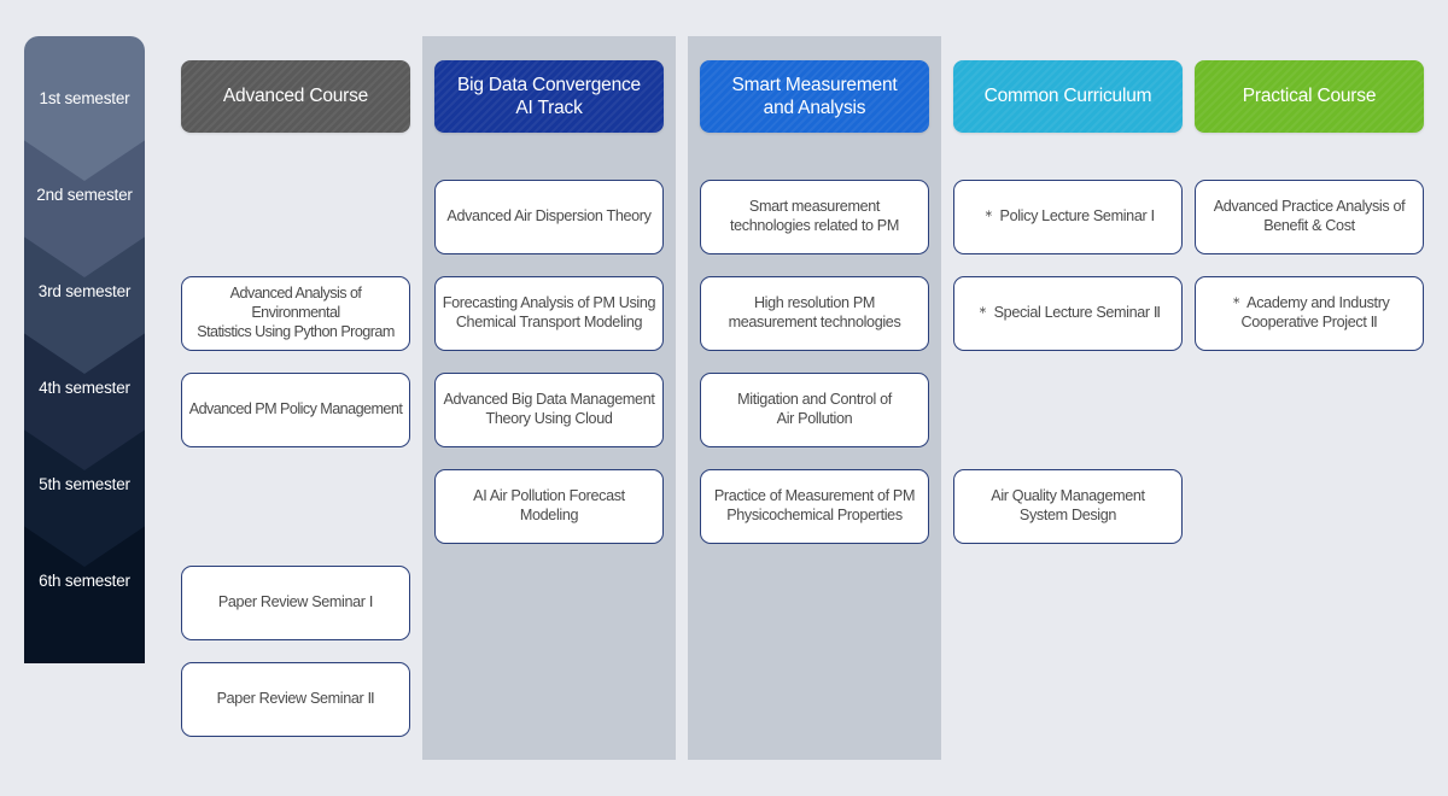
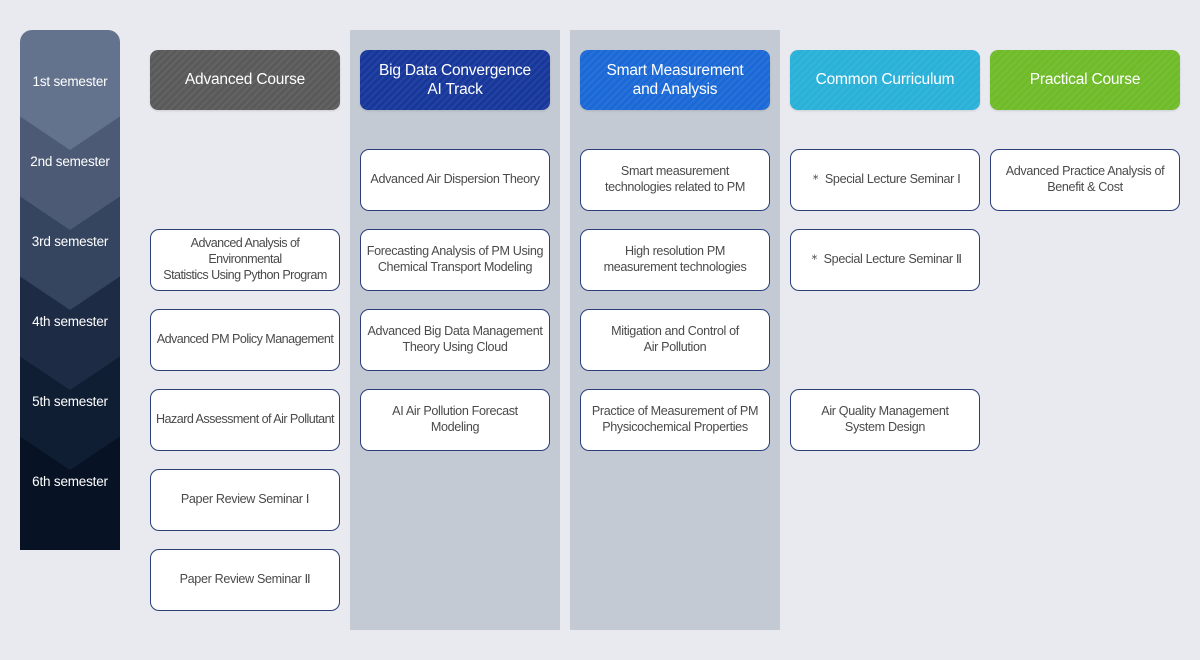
  1st semester
  2nd semester
  3rd semester
  4th semester
  5th semester
  6th semester
  Advanced Course
  Advanced Analysis of Environmental
  Statistics Using Python Program
  Advanced PM Policy Management
+ Hazard Assessment of Air Pollutant
  Paper Review Seminar Ⅰ
  Paper Review Seminar Ⅱ
  Big Data Convergence
  AI Track
  Advanced Air Dispersion Theory
  Forecasting Analysis of PM Using
  Chemical Transport Modeling
  Advanced Big Data Management
  Theory Using Cloud
  AI Air Pollution Forecast
  Modeling
  Smart Measurement
  and Analysis
  Smart measurement
  technologies related to PM
  High resolution PM
  measurement technologies
  Mitigation and Control of
  Air Pollution
  Practice of Measurement of PM
  Physicochemical Properties
  Common Curriculum
- ＊ Policy Lecture Seminar Ⅰ
+ ＊ Special Lecture Seminar Ⅰ
  ＊ Special Lecture Seminar Ⅱ
  Air Quality Management
  System Design
  Practical Course
  Advanced Practice Analysis of
  Benefit & Cost
- ＊ Academy and Industry
- Cooperative Project Ⅱ
